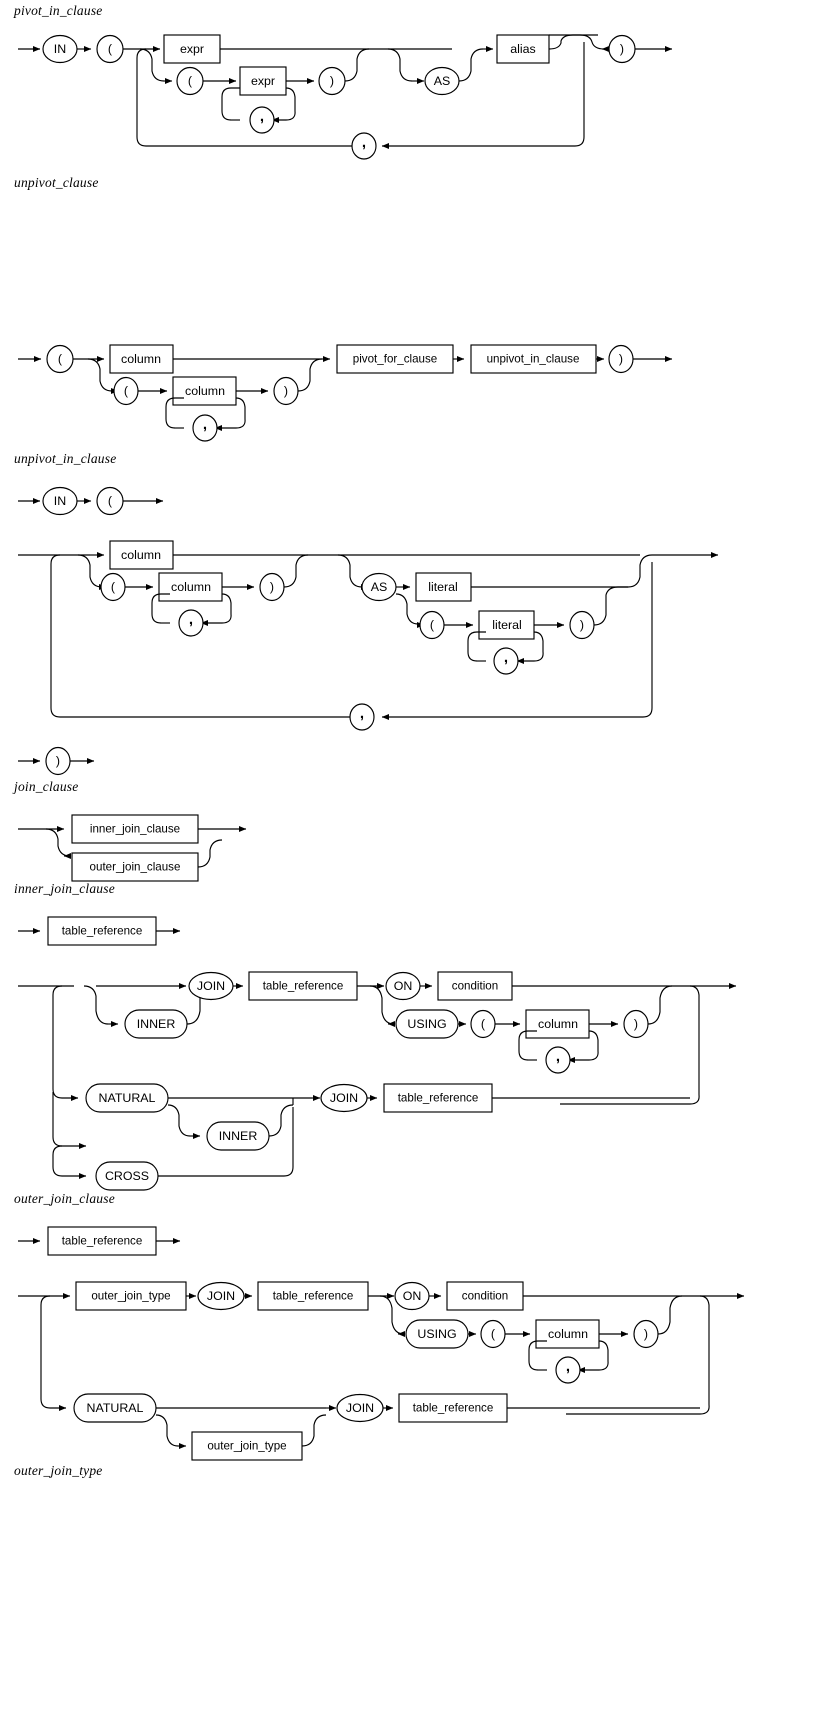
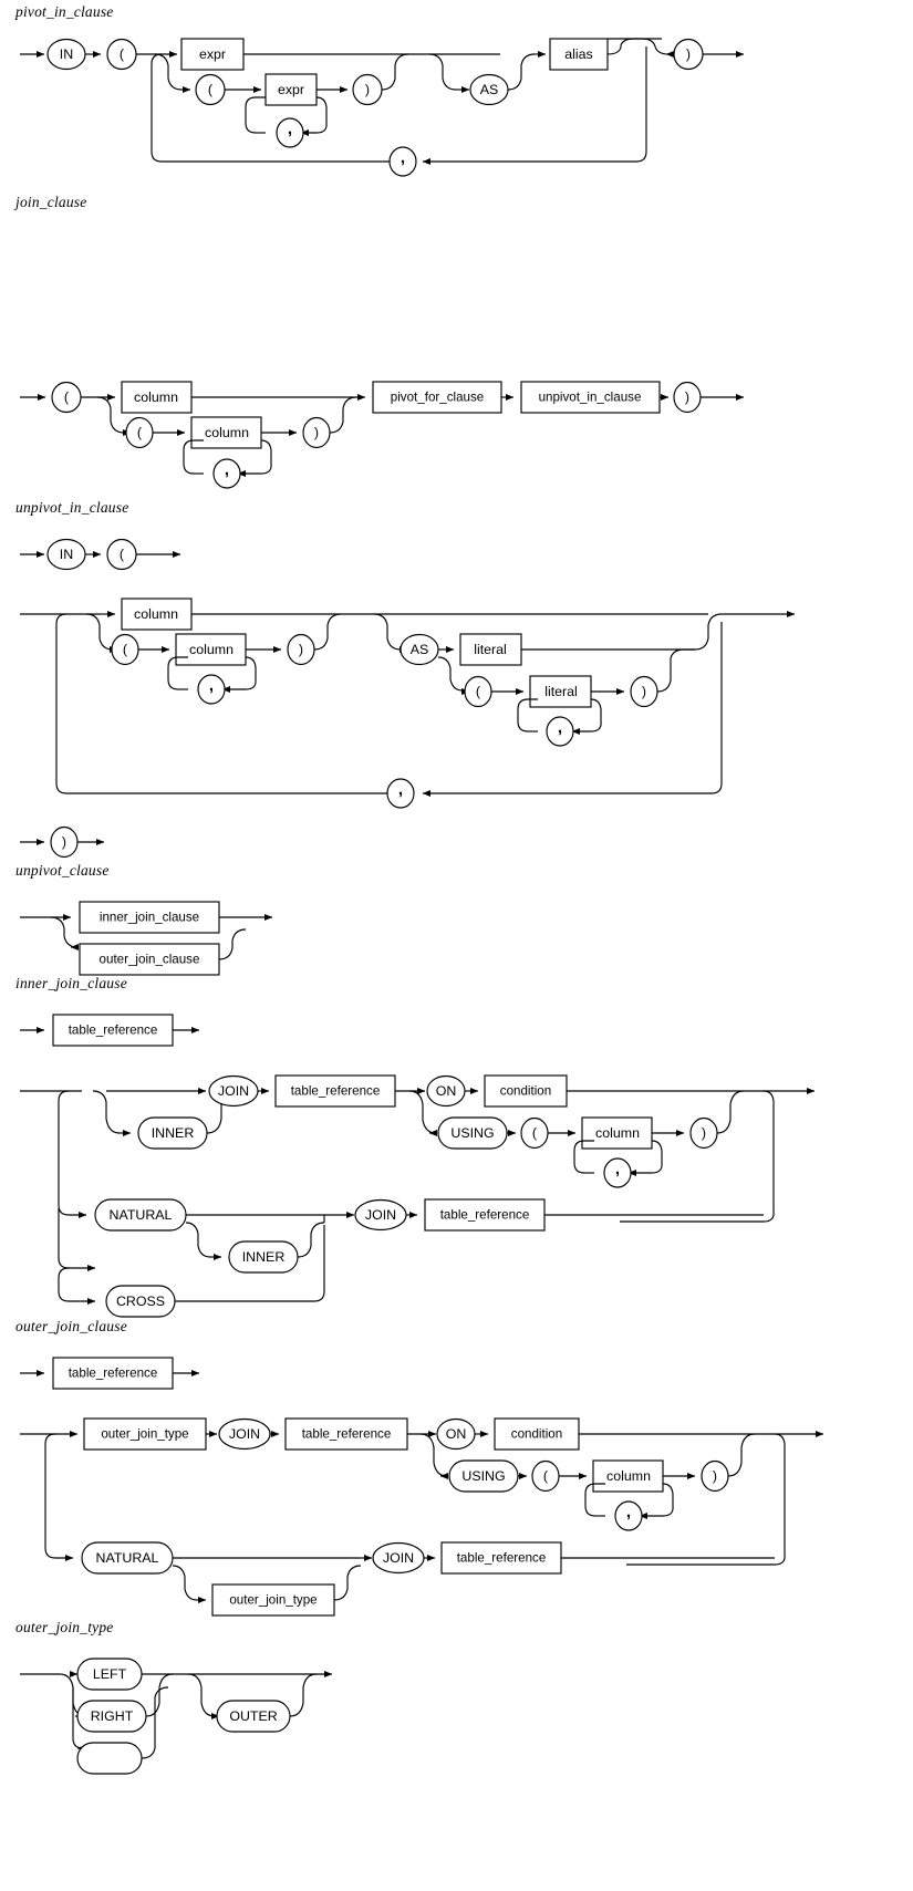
  pivot_in_clause
- unpivot_clause
+ join_clause
  unpivot_in_clause
- join_clause
+ unpivot_clause
  inner_join_clause
  outer_join_clause
  outer_join_type
  IN
  (
  expr
  (
  expr
  )
  ,
  AS
  alias
  )
  ,
  (
  column
  (
  column
  )
  ,
  pivot_for_clause
  unpivot_in_clause
  )
  IN
  (
  column
  (
  column
  )
  ,
  AS
  literal
  (
  literal
  )
  ,
  ,
  )
  inner_join_clause
  outer_join_clause
  table_reference
  INNER
  JOIN
  table_reference
  ON
  condition
  USING
  (
  column
  )
  ,
  NATURAL
  INNER
  JOIN
  table_reference
  CROSS
  table_reference
  outer_join_type
  JOIN
  table_reference
  ON
  condition
  USING
  (
  column
  )
  ,
  NATURAL
  outer_join_type
  JOIN
  table_reference
+ LEFT
+ RIGHT
+ OUTER
